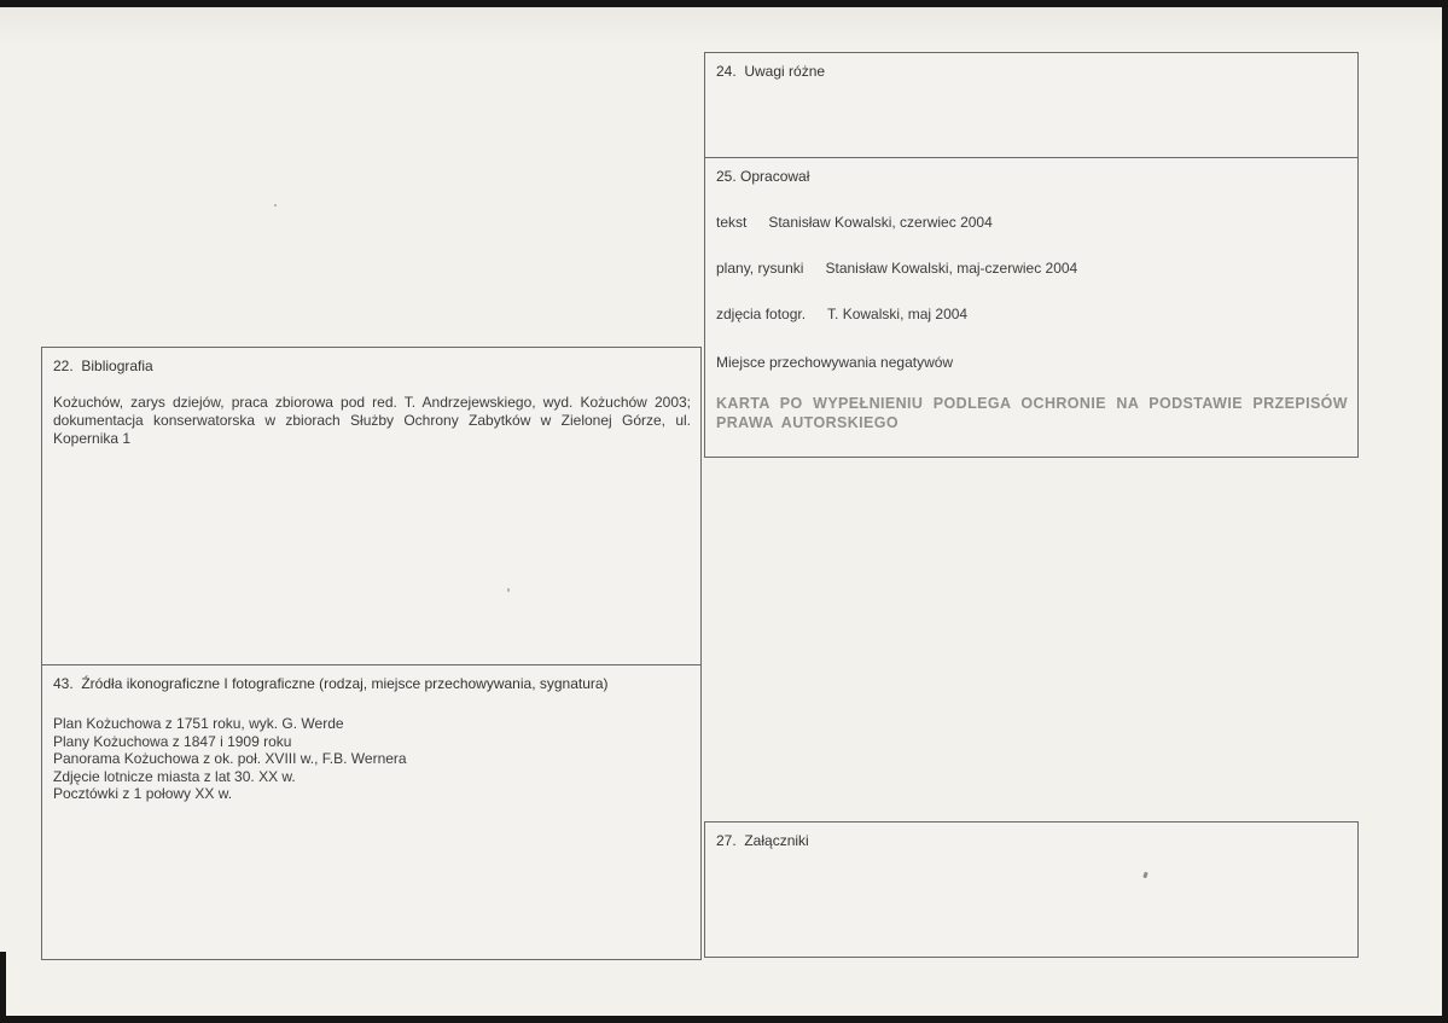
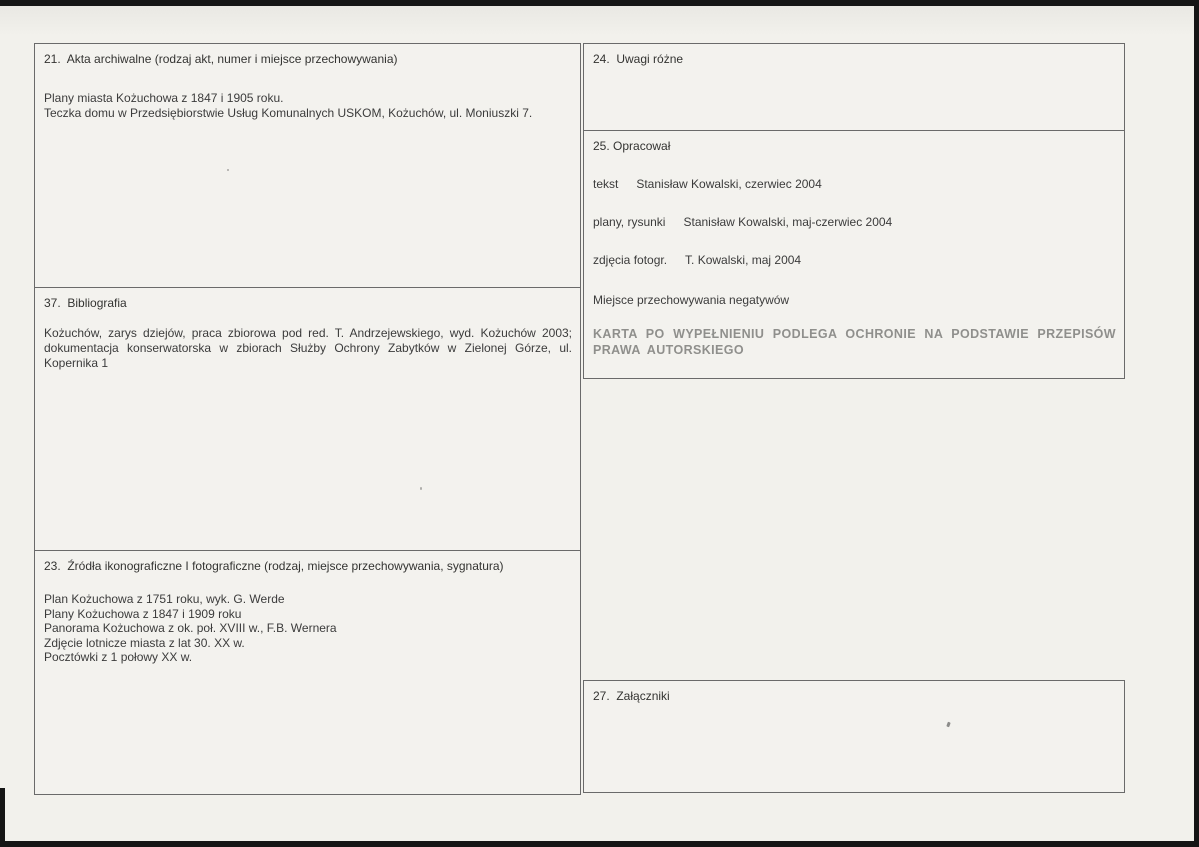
+ 21. Akta archiwalne (rodzaj akt, numer i miejsce przechowywania)
+ Plany miasta Kożuchowa z 1847 i 1905 roku.
+ Teczka domu w Przedsiębiorstwie Usług Komunalnych USKOM, Kożuchów, ul. Moniuszki 7.
- 22. Bibliografia
+ 37. Bibliografia
  Kożuchów, zarys dziejów, praca zbiorowa pod red. T. Andrzejewskiego, wyd. Kożuchów 2003; dokumentacja konserwatorska w zbiorach Służby Ochrony Zabytków w Zielonej Górze, ul. Kopernika 1
- 43. Źródła ikonograficzne I fotograficzne (rodzaj, miejsce przechowywania, sygnatura)
+ 23. Źródła ikonograficzne I fotograficzne (rodzaj, miejsce przechowywania, sygnatura)
  Plan Kożuchowa z 1751 roku, wyk. G. Werde
  Plany Kożuchowa z 1847 i 1909 roku
  Panorama Kożuchowa z ok. poł. XVIII w., F.B. Wernera
  Zdjęcie lotnicze miasta z lat 30. XX w.
  Pocztówki z 1 połowy XX w.
  24. Uwagi różne
  25. Opracował
  tekst
  Stanisław Kowalski, czerwiec 2004
  plany, rysunki
  Stanisław Kowalski, maj-czerwiec 2004
  zdjęcia fotogr.
  T. Kowalski, maj 2004
  Miejsce przechowywania negatywów
  KARTA PO WYPEŁNIENIU PODLEGA OCHRONIE NA PODSTAWIE PRZEPISÓW PRAWA AUTORSKIEGO
  27. Załączniki
